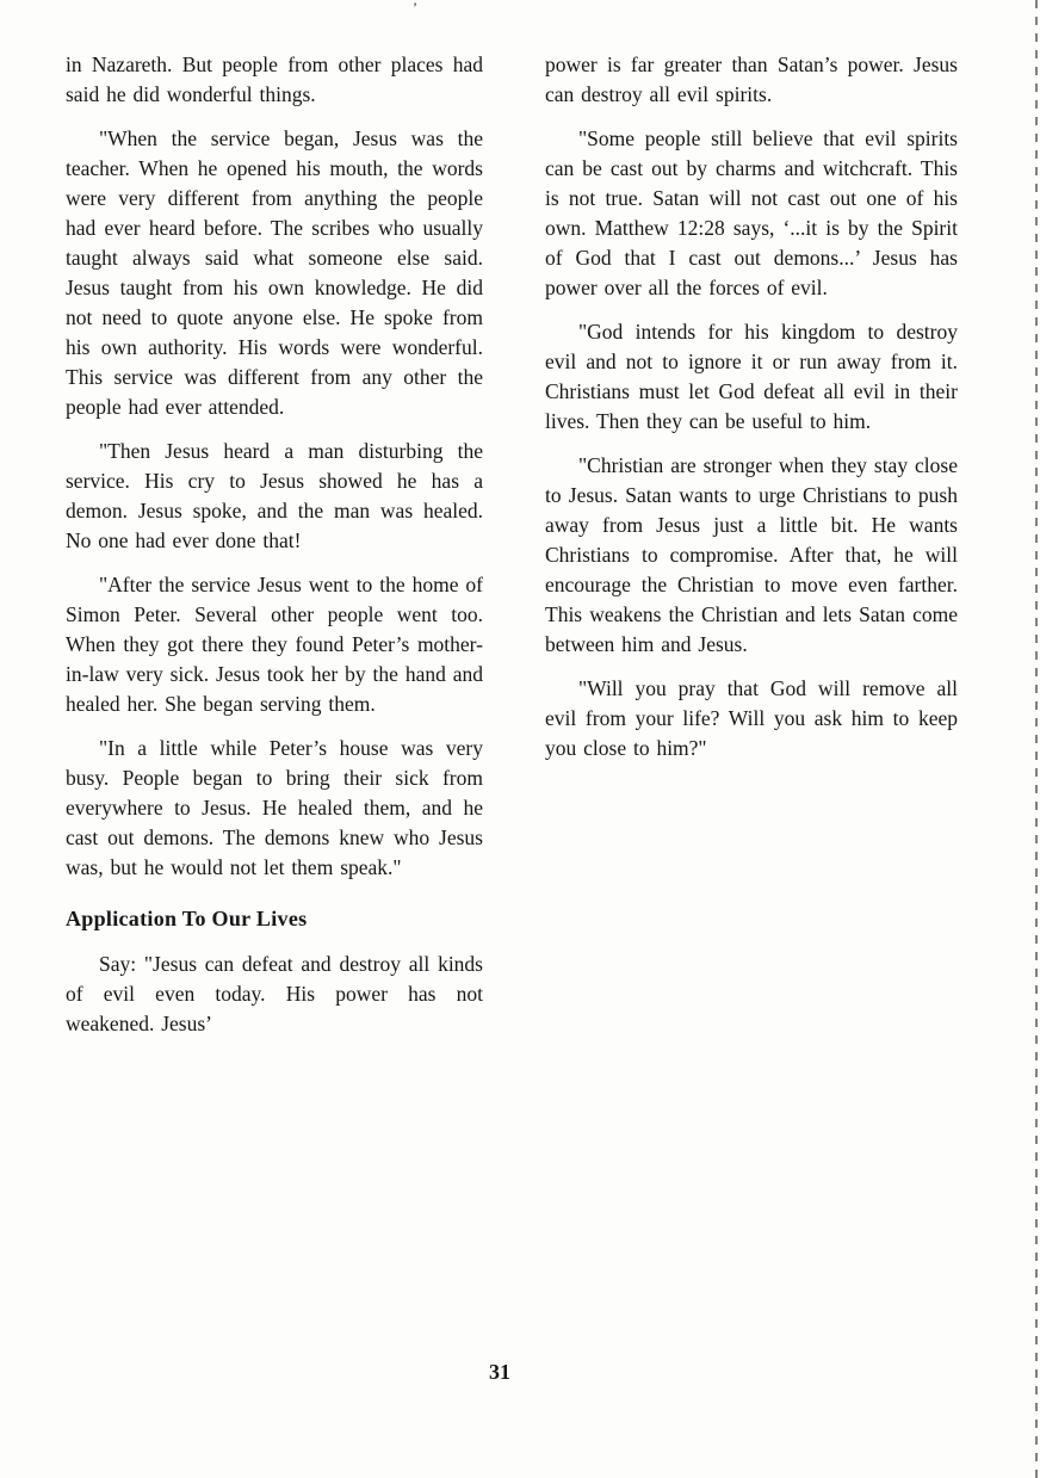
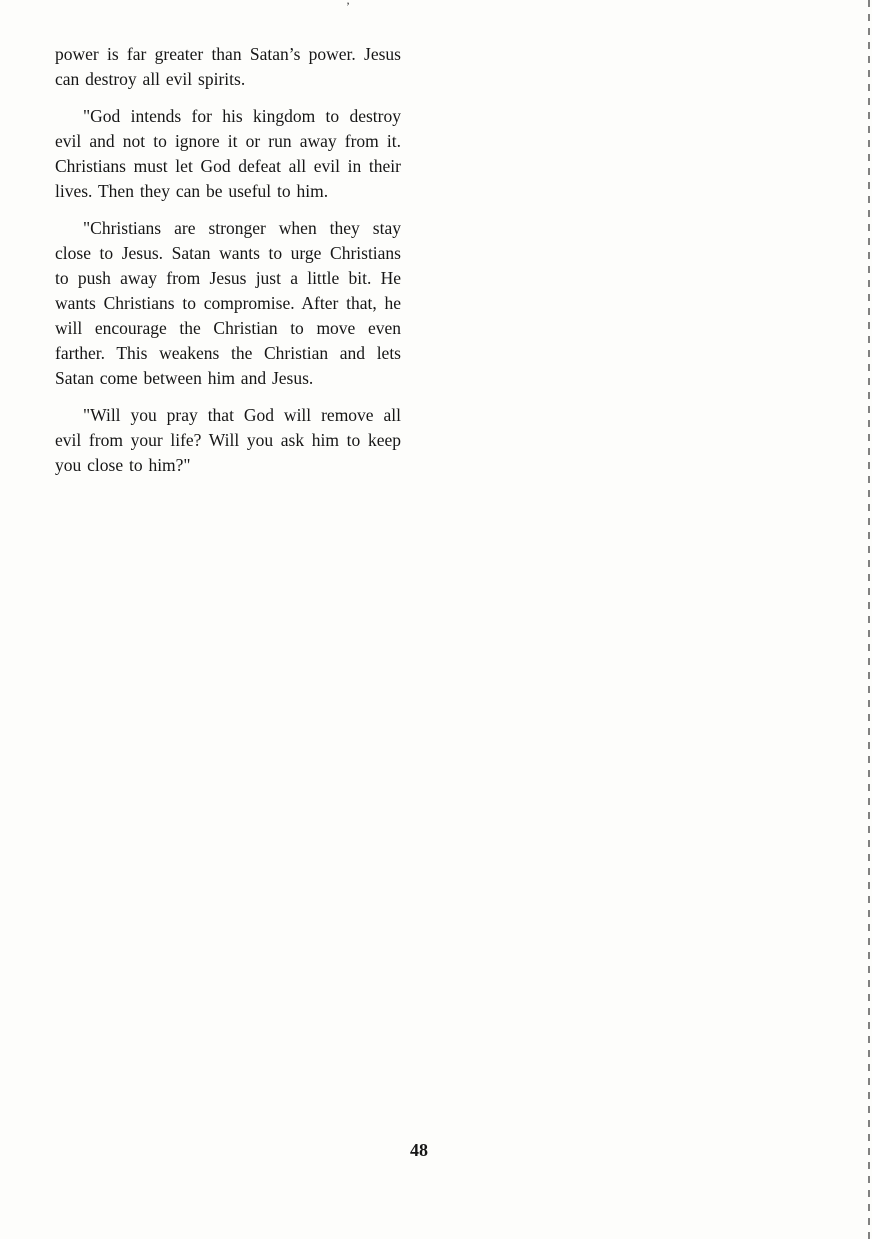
  ’
- in Nazareth. But people from other places had said he did wonderful things.
- "When the service began, Jesus was the teacher. When he opened his mouth, the words were very different from anything the people had ever heard before. The scribes who usually taught always said what someone else said. Jesus taught from his own knowledge. He did not need to quote anyone else. He spoke from his own authority. His words were wonderful. This service was different from any other the people had ever attended.
- "Then Jesus heard a man disturbing the service. His cry to Jesus showed he has a demon. Jesus spoke, and the man was healed. No one had ever done that!
- "After the service Jesus went to the home of Simon Peter. Several other people went too. When they got there they found Peter’s mother-in-law very sick. Jesus took her by the hand and healed her. She began serving them.
- "In a little while Peter’s house was very busy. People began to bring their sick from everywhere to Jesus. He healed them, and he cast out demons. The demons knew who Jesus was, but he would not let them speak."
- Application To Our Lives
- Say: "Jesus can defeat and destroy all kinds of evil even today. His power has not weakened. Jesus’
  power is far greater than Satan’s power. Jesus can destroy all evil spirits.
- "Some people still believe that evil spirits can be cast out by charms and witchcraft. This is not true. Satan will not cast out one of his own. Matthew 12:28 says, ‘...it is by the Spirit of God that I cast out demons...’ Jesus has power over all the forces of evil.
  "God intends for his kingdom to destroy evil and not to ignore it or run away from it. Christians must let God defeat all evil in their lives. Then they can be useful to him.
- "Christian are stronger when they stay close to Jesus. Satan wants to urge Christians to push away from Jesus just a little bit. He wants Christians to compromise. After that, he will encourage the Christian to move even farther. This weakens the Christian and lets Satan come between him and Jesus.
+ "Christians are stronger when they stay close to Jesus. Satan wants to urge Christians to push away from Jesus just a little bit. He wants Christians to compromise. After that, he will encourage the Christian to move even farther. This weakens the Christian and lets Satan come between him and Jesus.
  "Will you pray that God will remove all evil from your life? Will you ask him to keep you close to him?"
- 31
+ 48
